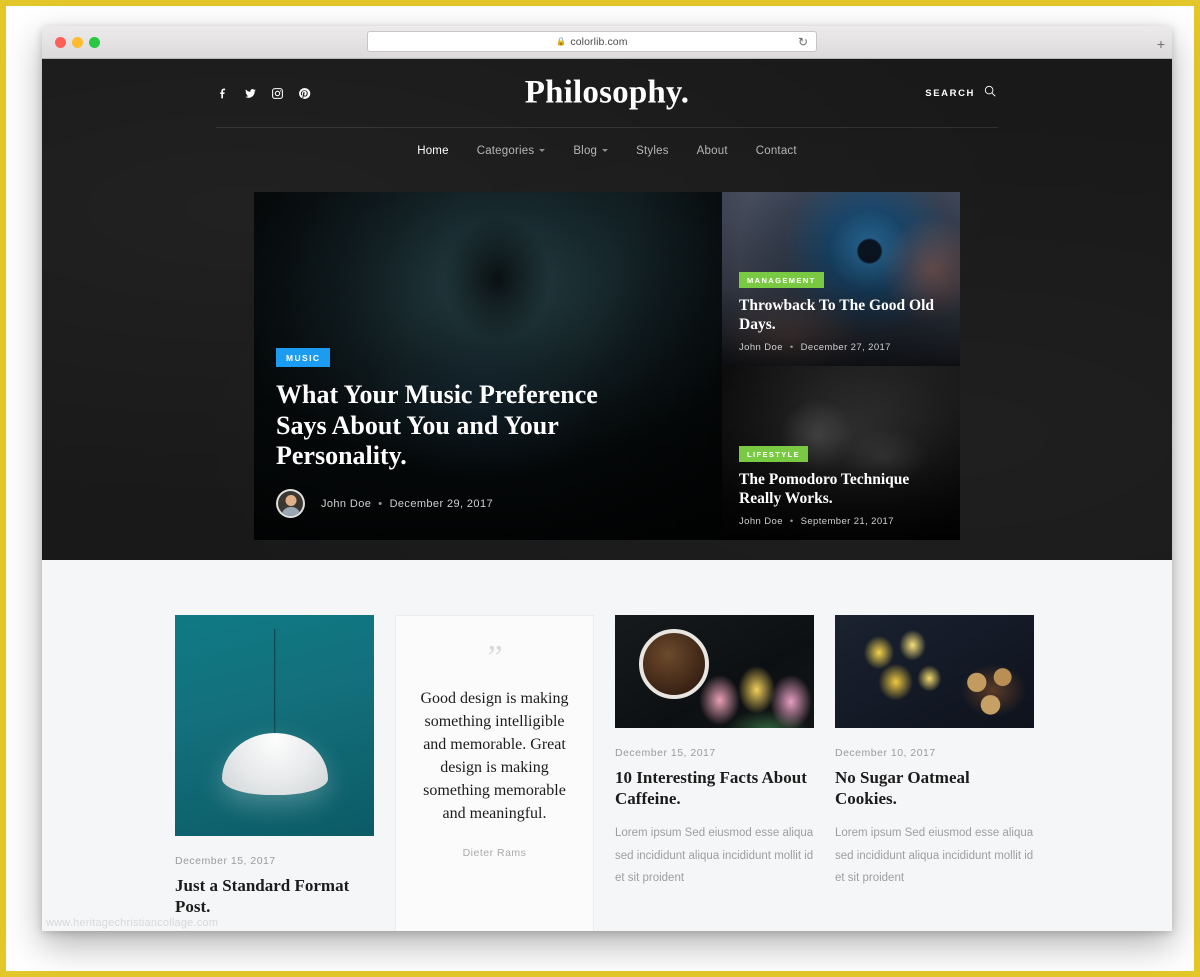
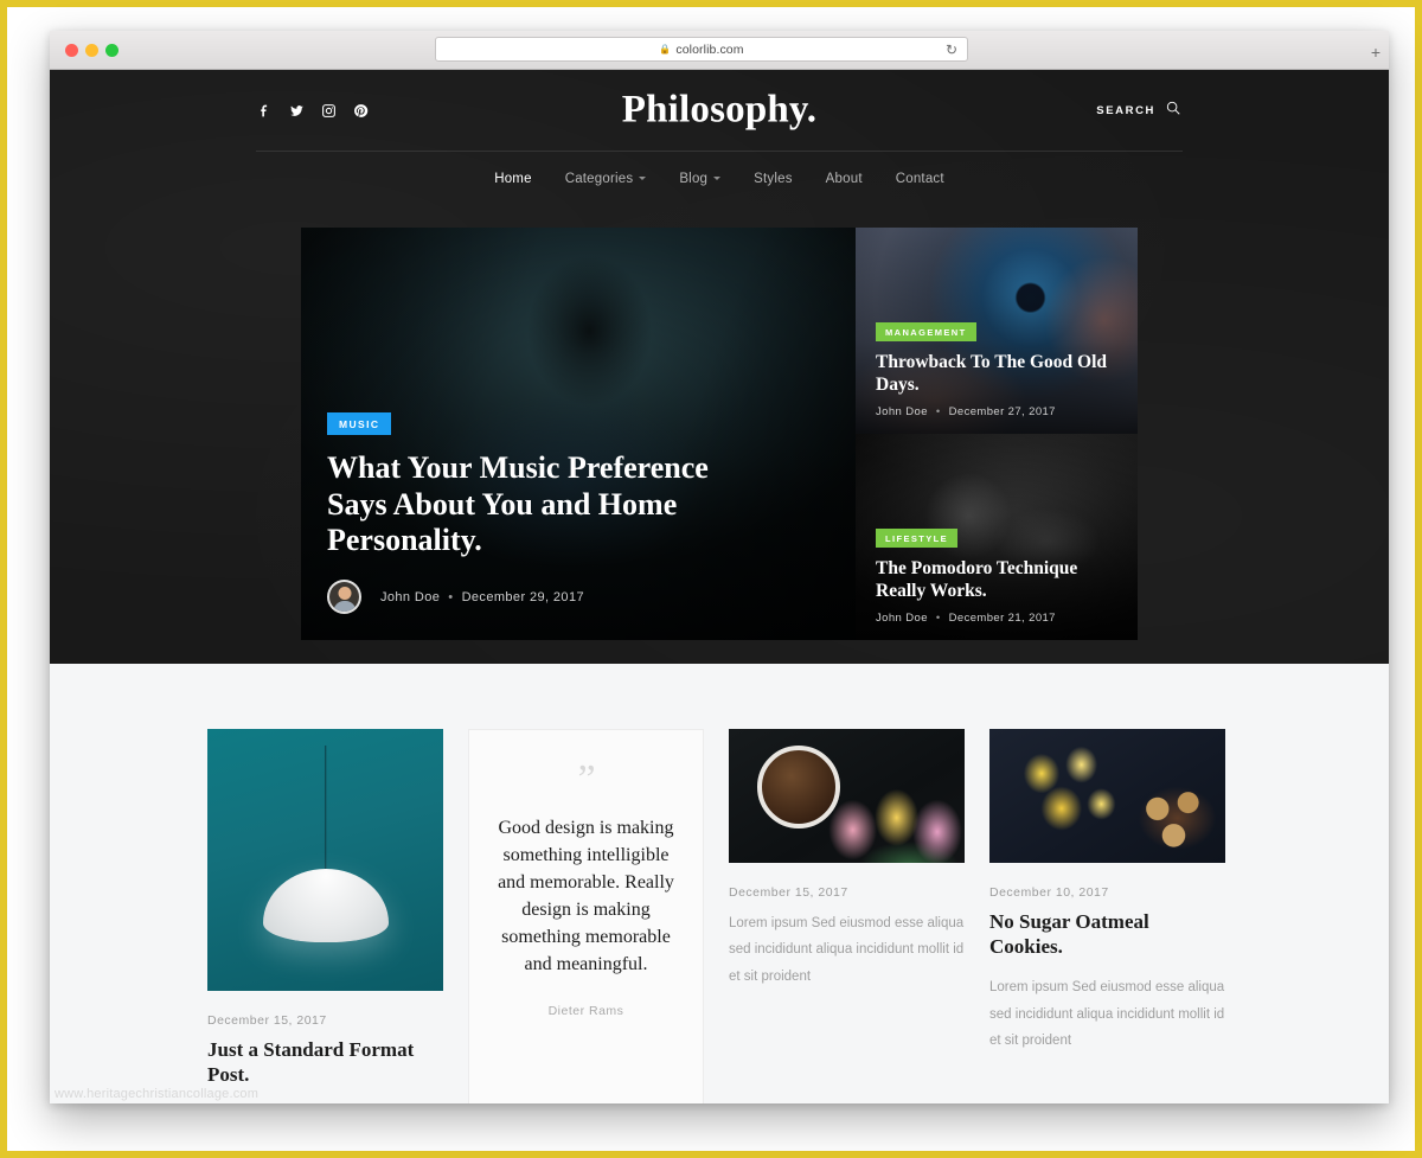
  🔒
  colorlib.com
  ↻
  +
  Philosophy.
  SEARCH
  Home
  Categories
  Blog
  Styles
  About
  Contact
  MUSIC
- What Your Music Preference Says About You and Your Personality.
+ What Your Music Preference Says About You and Home Personality.
  John Doe
  •
  December 29, 2017
  MANAGEMENT
  Throwback To The Good Old Days.
  John Doe
  •
  December 27, 2017
  LIFESTYLE
  The Pomodoro Technique Really Works.
  John Doe
  •
- September 21, 2017
+ December 21, 2017
  December 15, 2017
  Just a Standard Format Post.
  ”
- Good design is making something intelligible and memorable. Great design is making something memorable and meaningful.
+ Good design is making something intelligible and memorable. Really design is making something memorable and meaningful.
  Dieter Rams
  December 15, 2017
- 10 Interesting Facts About Caffeine.
  Lorem ipsum Sed eiusmod esse aliqua sed incididunt aliqua incididunt mollit id et sit proident
  December 10, 2017
  No Sugar Oatmeal Cookies.
  Lorem ipsum Sed eiusmod esse aliqua sed incididunt aliqua incididunt mollit id et sit proident
  www.heritagechristiancollage.com
